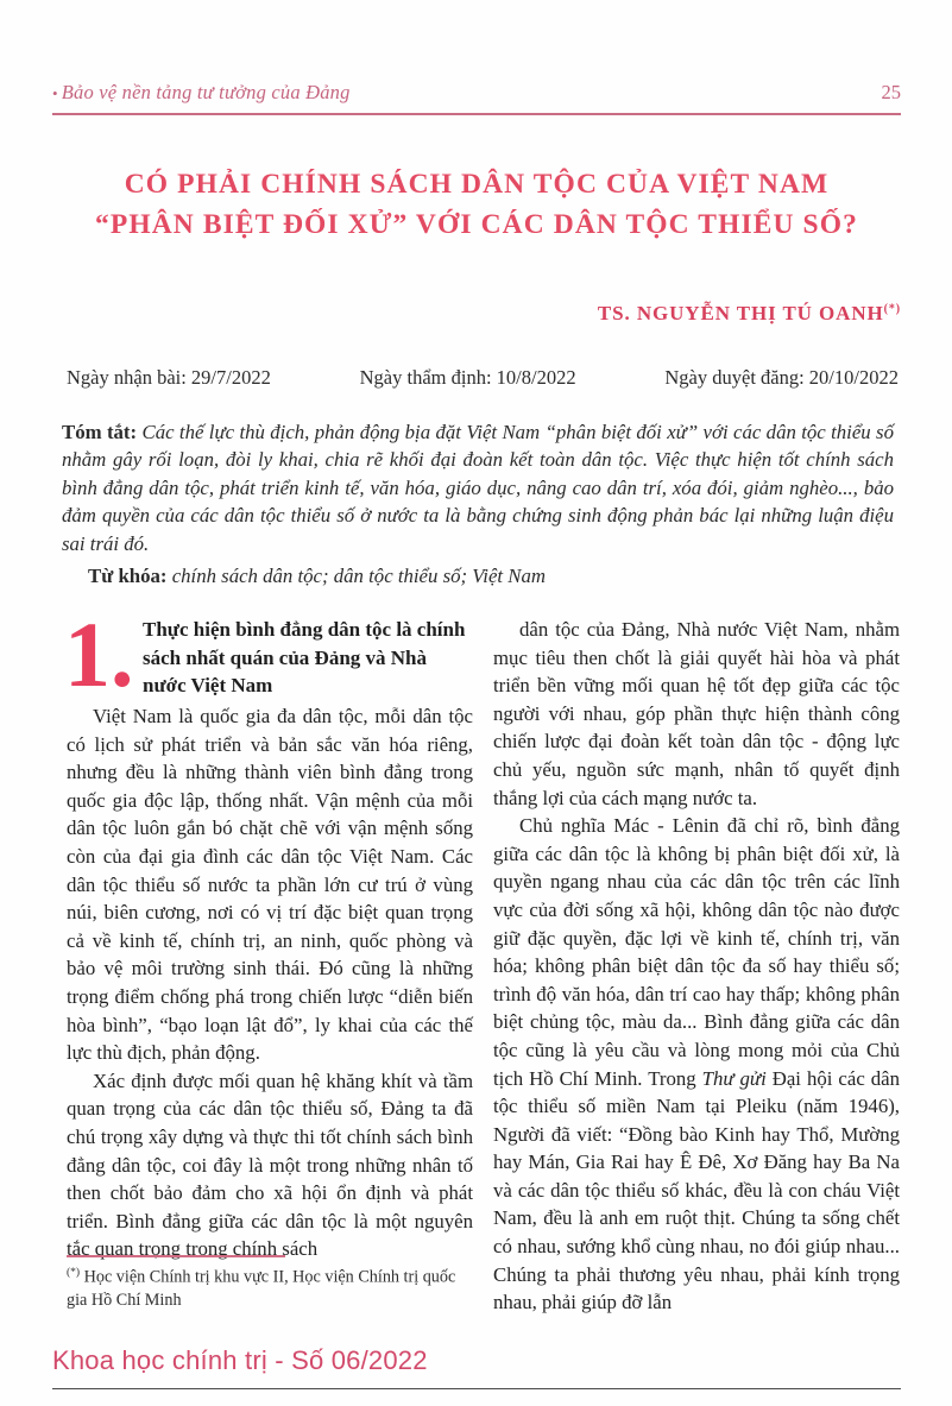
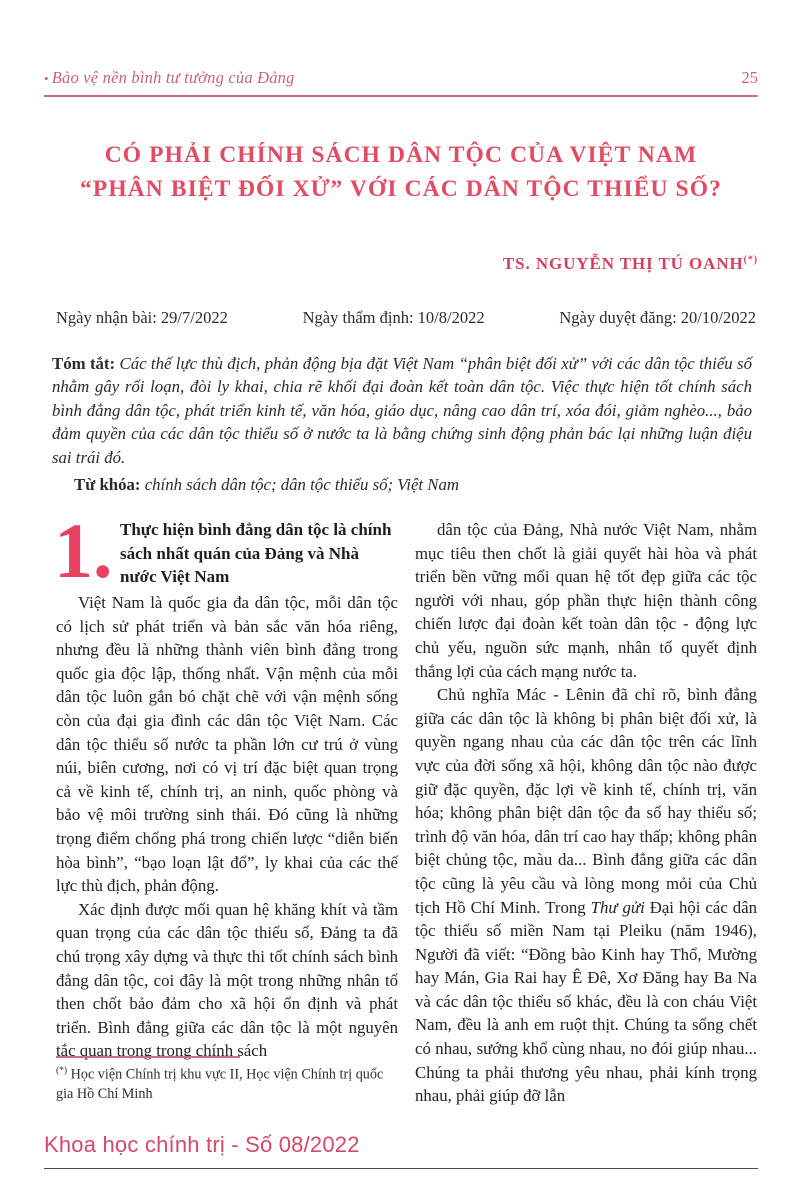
- • Bảo vệ nền tảng tư tưởng của Đảng
+ • Bảo vệ nền bình tư tưởng của Đảng
  25
  CÓ PHẢI CHÍNH SÁCH DÂN TỘC CỦA VIỆT NAM
  “PHÂN BIỆT ĐỐI XỬ” VỚI CÁC DÂN TỘC THIỂU SỐ?
  TS. NGUYỄN THỊ TÚ OANH(*)
  Ngày nhận bài: 29/7/2022
  Ngày thẩm định: 10/8/2022
  Ngày duyệt đăng: 20/10/2022
  Tóm tắt: Các thế lực thù địch, phản động bịa đặt Việt Nam “phân biệt đối xử” với các dân tộc thiểu số nhằm gây rối loạn, đòi ly khai, chia rẽ khối đại đoàn kết toàn dân tộc. Việc thực hiện tốt chính sách bình đẳng dân tộc, phát triển kinh tế, văn hóa, giáo dục, nâng cao dân trí, xóa đói, giảm nghèo..., bảo đảm quyền của các dân tộc thiểu số ở nước ta là bằng chứng sinh động phản bác lại những luận điệu sai trái đó.
  Từ khóa: chính sách dân tộc; dân tộc thiểu số; Việt Nam
  1.
  Thực hiện bình đẳng dân tộc là chính sách nhất quán của Đảng và Nhà nước Việt Nam
  Việt Nam là quốc gia đa dân tộc, mỗi dân tộc có lịch sử phát triển và bản sắc văn hóa riêng, nhưng đều là những thành viên bình đẳng trong quốc gia độc lập, thống nhất. Vận mệnh của mỗi dân tộc luôn gắn bó chặt chẽ với vận mệnh sống còn của đại gia đình các dân tộc Việt Nam. Các dân tộc thiểu số nước ta phần lớn cư trú ở vùng núi, biên cương, nơi có vị trí đặc biệt quan trọng cả về kinh tế, chính trị, an ninh, quốc phòng và bảo vệ môi trường sinh thái. Đó cũng là những trọng điểm chống phá trong chiến lược “diễn biến hòa bình”, “bạo loạn lật đổ”, ly khai của các thế lực thù địch, phản động.
  Xác định được mối quan hệ khăng khít và tầm quan trọng của các dân tộc thiểu số, Đảng ta đã chú trọng xây dựng và thực thi tốt chính sách bình đẳng dân tộc, coi đây là một trong những nhân tố then chốt bảo đảm cho xã hội ổn định và phát triển. Bình đẳng giữa các dân tộc là một nguyên tắc quan trọng trong chính sách
  dân tộc của Đảng, Nhà nước Việt Nam, nhằm mục tiêu then chốt là giải quyết hài hòa và phát triển bền vững mối quan hệ tốt đẹp giữa các tộc người với nhau, góp phần thực hiện thành công chiến lược đại đoàn kết toàn dân tộc - động lực chủ yếu, nguồn sức mạnh, nhân tố quyết định thắng lợi của cách mạng nước ta.
  Chủ nghĩa Mác - Lênin đã chỉ rõ, bình đẳng giữa các dân tộc là không bị phân biệt đối xử, là quyền ngang nhau của các dân tộc trên các lĩnh vực của đời sống xã hội, không dân tộc nào được giữ đặc quyền, đặc lợi về kinh tế, chính trị, văn hóa; không phân biệt dân tộc đa số hay thiểu số; trình độ văn hóa, dân trí cao hay thấp; không phân biệt chủng tộc, màu da... Bình đẳng giữa các dân tộc cũng là yêu cầu và lòng mong mỏi của Chủ tịch Hồ Chí Minh. Trong Thư gửi Đại hội các dân tộc thiểu số miền Nam tại Pleiku (năm 1946), Người đã viết: “Đồng bào Kinh hay Thổ, Mường hay Mán, Gia Rai hay Ê Đê, Xơ Đăng hay Ba Na và các dân tộc thiểu số khác, đều là con cháu Việt Nam, đều là anh em ruột thịt. Chúng ta sống chết có nhau, sướng khổ cùng nhau, no đói giúp nhau... Chúng ta phải thương yêu nhau, phải kính trọng nhau, phải giúp đỡ lẫn
  (*) Học viện Chính trị khu vực II, Học viện Chính trị quốc gia Hồ Chí Minh
- Khoa học chính trị - Số 06/2022
+ Khoa học chính trị - Số 08/2022
